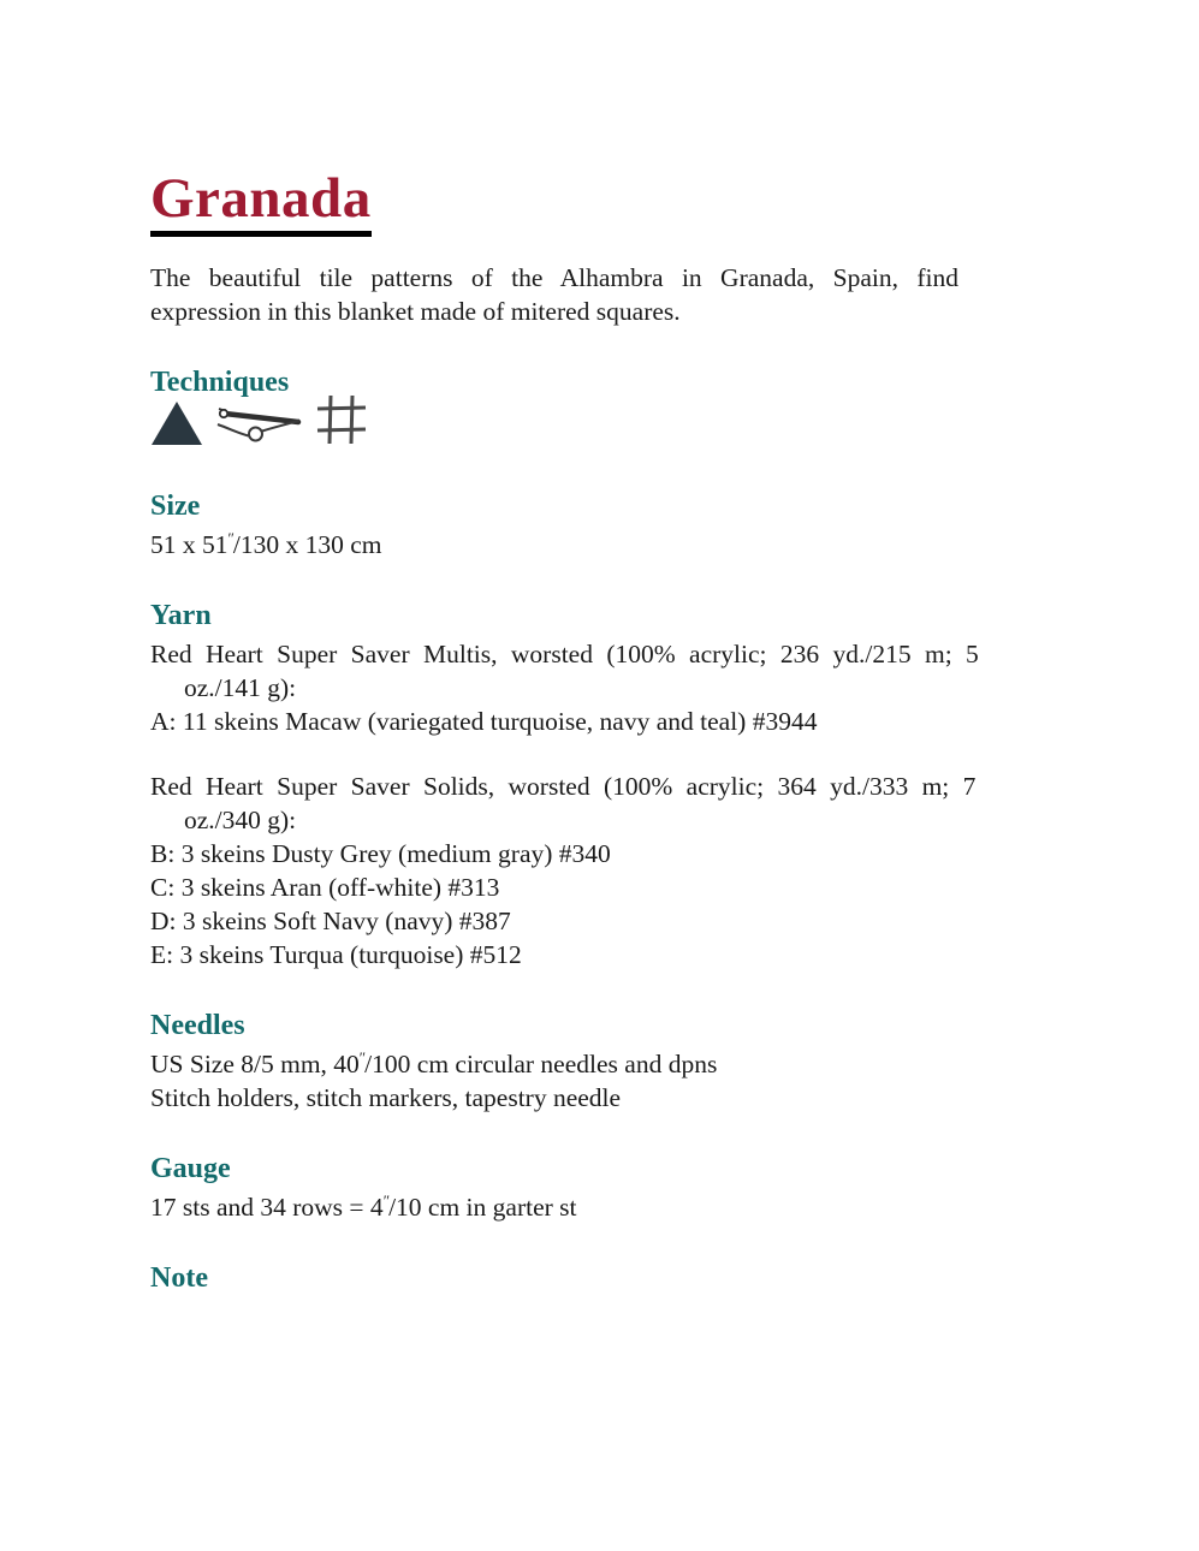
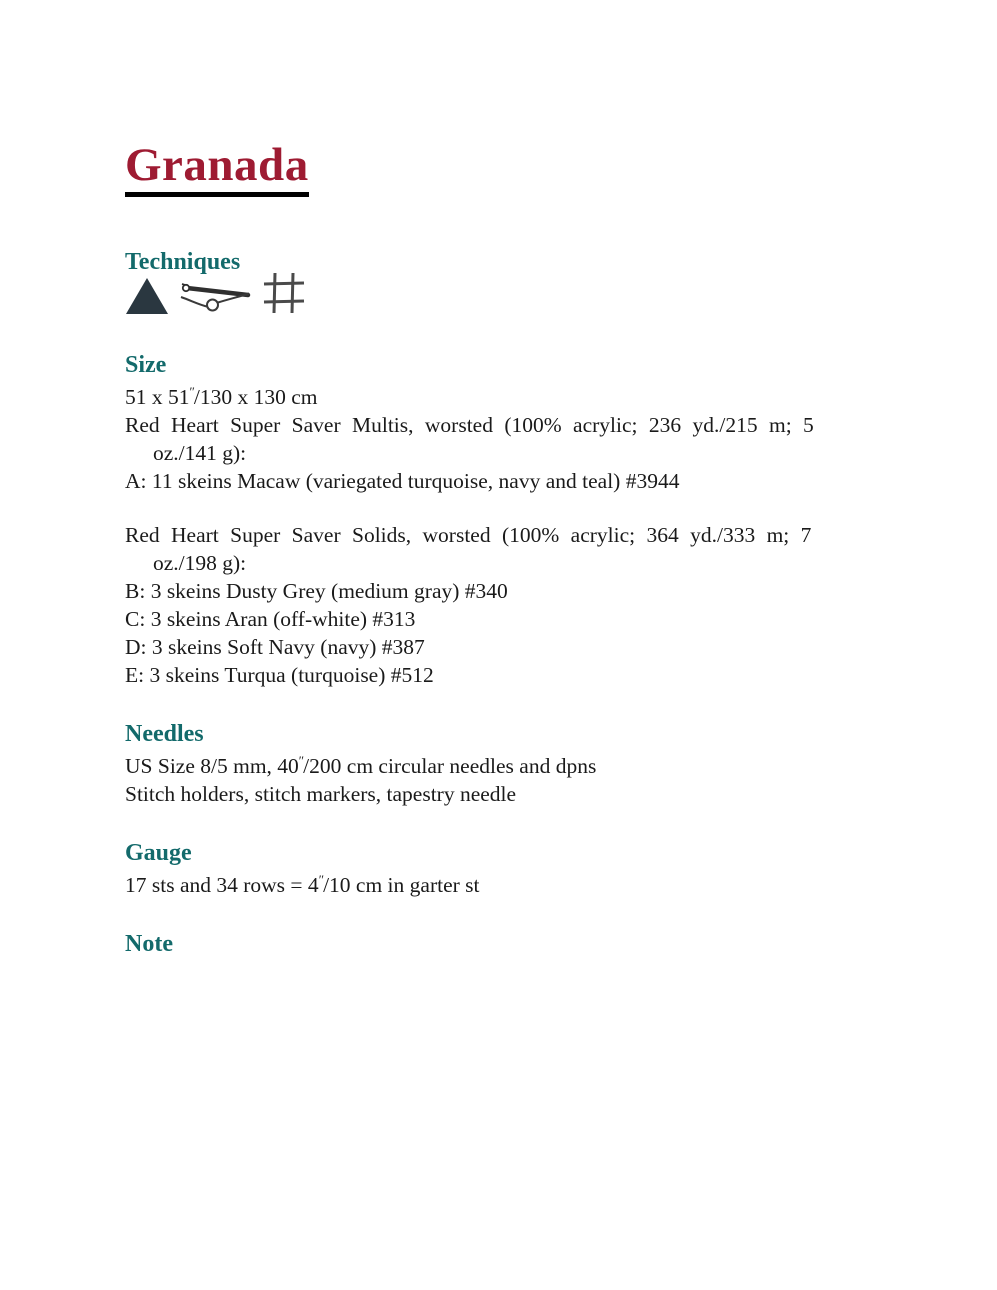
  Granada
- The beautiful tile patterns of the Alhambra in Granada, Spain, find
- expression in this blanket made of mitered squares.
  Techniques
  Size
  51 x 51″/130 x 130 cm
- Yarn
  Red Heart Super Saver Multis, worsted (100% acrylic; 236 yd./215 m; 5
  oz./141 g):
  A: 11 skeins Macaw (variegated turquoise, navy and teal) #3944
  Red Heart Super Saver Solids, worsted (100% acrylic; 364 yd./333 m; 7
- oz./340 g):
+ oz./198 g):
  B: 3 skeins Dusty Grey (medium gray) #340
  C: 3 skeins Aran (off-white) #313
  D: 3 skeins Soft Navy (navy) #387
  E: 3 skeins Turqua (turquoise) #512
  Needles
- US Size 8/5 mm, 40″/100 cm circular needles and dpns
+ US Size 8/5 mm, 40″/200 cm circular needles and dpns
  Stitch holders, stitch markers, tapestry needle
  Gauge
  17 sts and 34 rows = 4″/10 cm in garter st
  Note
